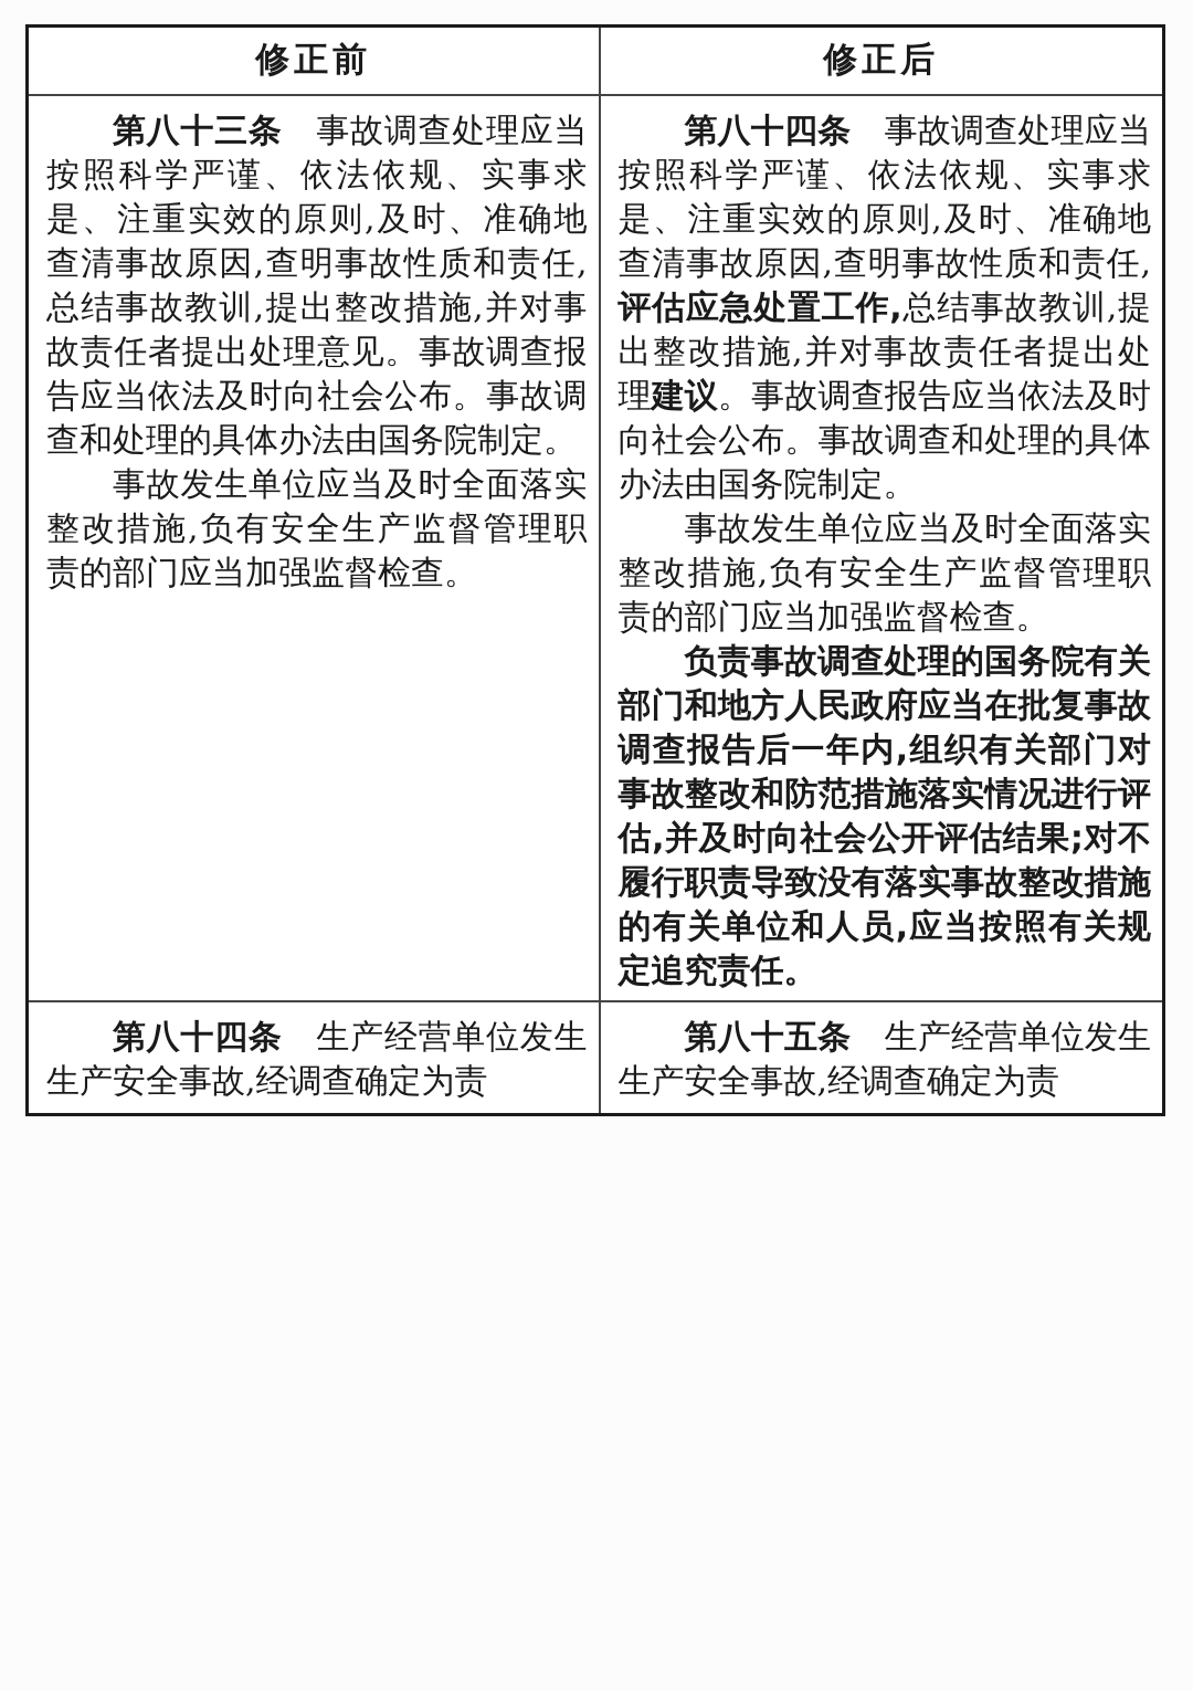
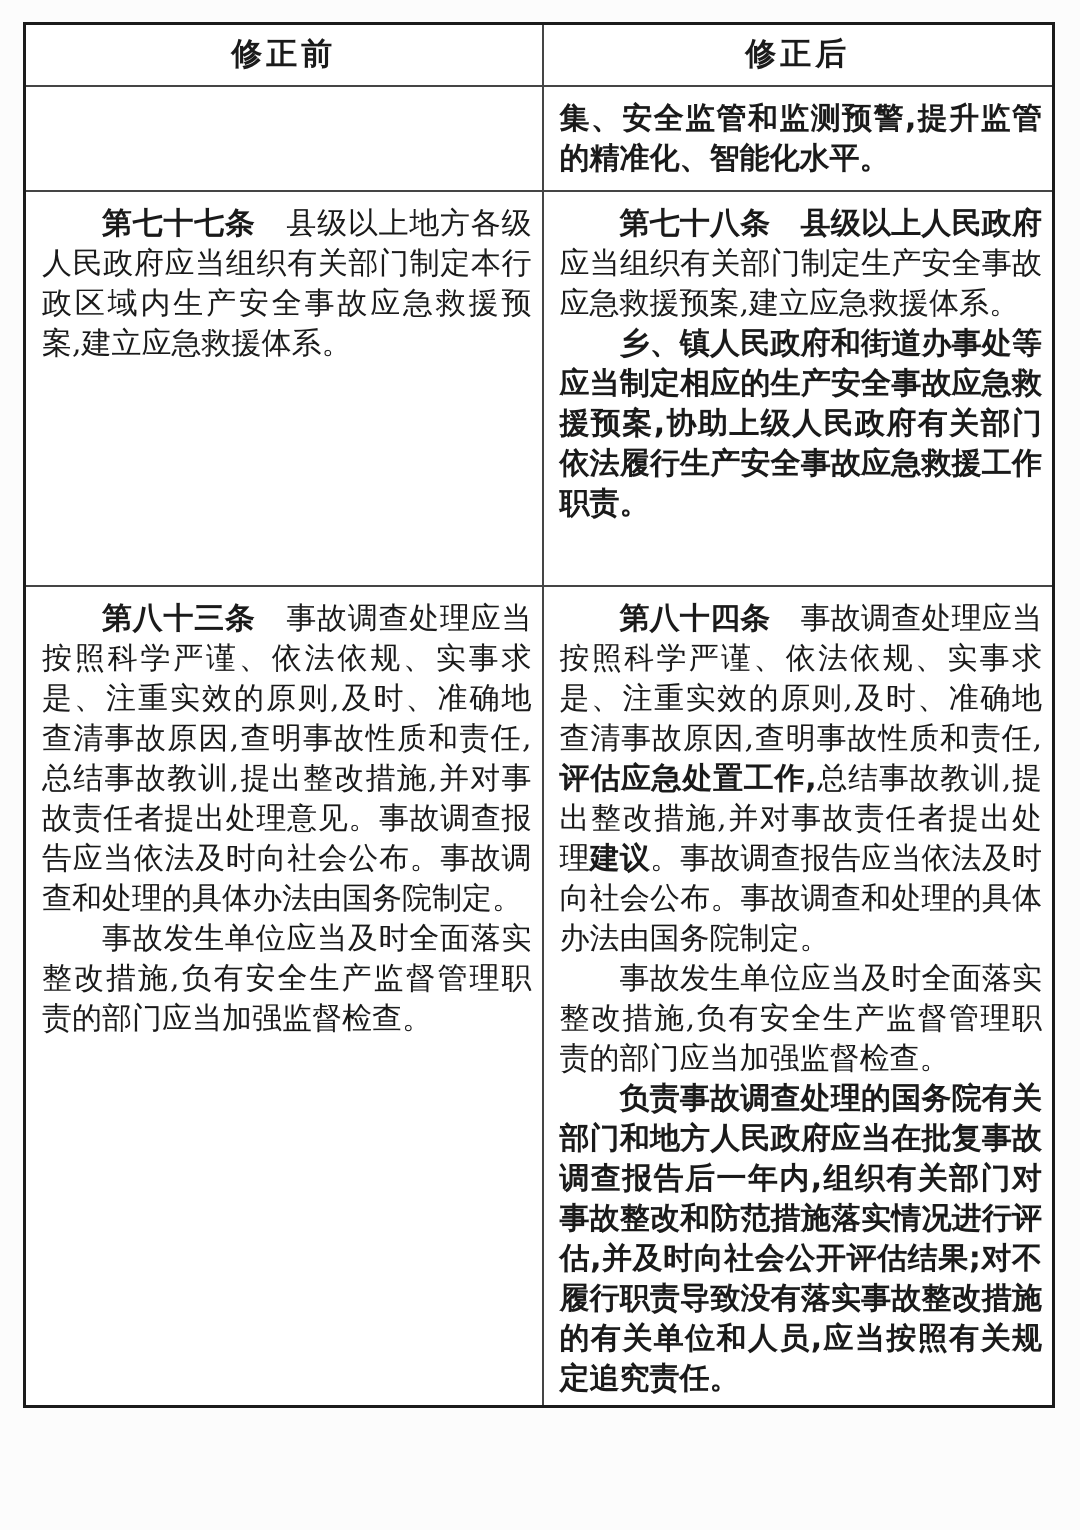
  修正前	修正后
+ 	集、安全监管和监测预警,提升监管的精准化、智能化水平。
+ 第七十七条 县级以上地方各级人民政府应当组织有关部门制定本行政区域内生产安全事故应急救援预案,建立应急救援体系。	第七十八条 县级以上人民政府应当组织有关部门制定生产安全事故应急救援预案,建立应急救援体系。乡、镇人民政府和街道办事处等应当制定相应的生产安全事故应急救援预案,协助上级人民政府有关部门依法履行生产安全事故应急救援工作职责。
  第八十三条 事故调查处理应当按照科学严谨、依法依规、实事求是、注重实效的原则,及时、准确地查清事故原因,查明事故性质和责任,总结事故教训,提出整改措施,并对事故责任者提出处理意见。事故调查报告应当依法及时向社会公布。事故调查和处理的具体办法由国务院制定。事故发生单位应当及时全面落实整改措施,负有安全生产监督管理职责的部门应当加强监督检查。	第八十四条 事故调查处理应当按照科学严谨、依法依规、实事求是、注重实效的原则,及时、准确地查清事故原因,查明事故性质和责任,评估应急处置工作,总结事故教训,提出整改措施,并对事故责任者提出处理建议。事故调查报告应当依法及时向社会公布。事故调查和处理的具体办法由国务院制定。事故发生单位应当及时全面落实整改措施,负有安全生产监督管理职责的部门应当加强监督检查。负责事故调查处理的国务院有关部门和地方人民政府应当在批复事故调查报告后一年内,组织有关部门对事故整改和防范措施落实情况进行评估,并及时向社会公开评估结果;对不履行职责导致没有落实事故整改措施的有关单位和人员,应当按照有关规定追究责任。
- 第八十四条 生产经营单位发生生产安全事故,经调查确定为责	第八十五条 生产经营单位发生生产安全事故,经调查确定为责
